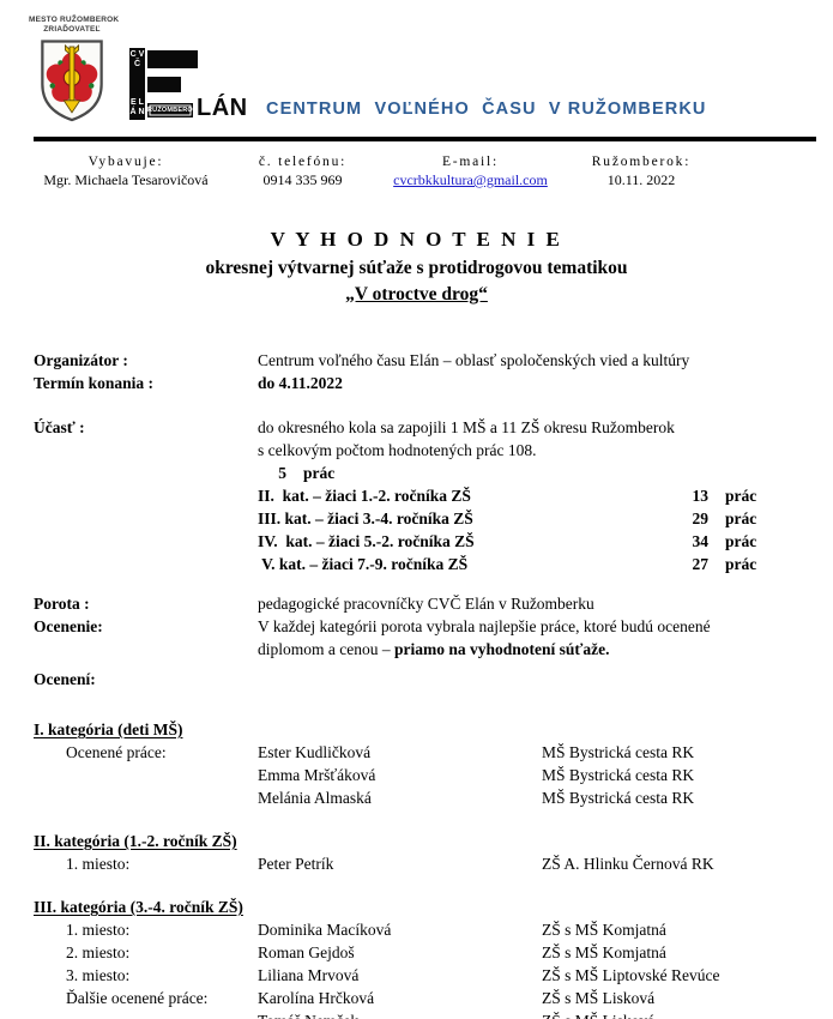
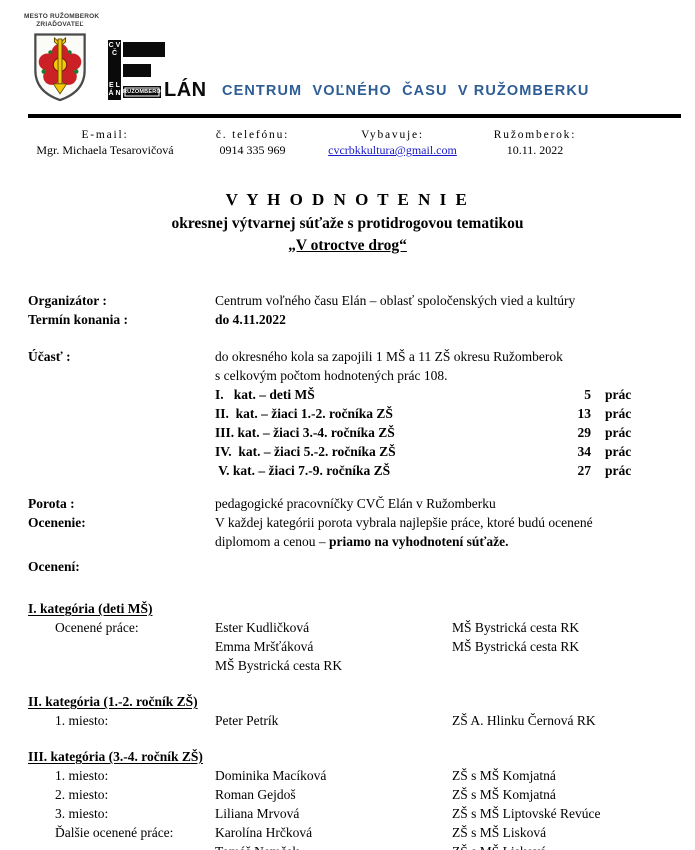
  LÁN
  CENTRUM VOĽNÉHO ČASU V RUŽOMBERKU
- Vybavuje:
+ E-mail:
  Mgr. Michaela Tesarovičová
  č. telefónu:
  0914 335 969
- E-mail:
+ Vybavuje:
  cvcrbkkultura@gmail.com
  Ružomberok:
  10.11. 2022
  V Y H O D N O T E N I E
  okresnej výtvarnej súťaže s protidrogovou tematikou
  „V otroctve drog“
  Organizátor :
  Centrum voľného času Elán – oblasť spoločenských vied a kultúry
  Termín konania :
  do 4.11.2022
  Účasť :
  do okresného kola sa zapojili 1 MŠ a 11 ZŠ okresu Ružomberok
  s celkovým počtom hodnotených prác 108.
+ I. kat. – deti MŠ
  5
  prác
  II. kat. – žiaci 1.-2. ročníka ZŠ
  13
  prác
  III. kat. – žiaci 3.-4. ročníka ZŠ
  29
  prác
  IV. kat. – žiaci 5.-2. ročníka ZŠ
  34
  prác
  V. kat. – žiaci 7.-9. ročníka ZŠ
  27
  prác
  Porota :
  pedagogické pracovníčky CVČ Elán v Ružomberku
  Ocenenie:
  V každej kategórii porota vybrala najlepšie práce, ktoré budú ocenené
  diplomom a cenou – priamo na vyhodnotení súťaže.
  Ocenení:
  I. kategória (deti MŠ)
  Ocenené práce:
  Ester Kudličková
  MŠ Bystrická cesta RK
  Emma Mršťáková
  MŠ Bystrická cesta RK
- Melánia Almaská
  MŠ Bystrická cesta RK
  II. kategória (1.-2. ročník ZŠ)
  1. miesto:
  Peter Petrík
  ZŠ A. Hlinku Černová RK
  III. kategória (3.-4. ročník ZŠ)
  1. miesto:
  Dominika Macíková
  ZŠ s MŠ Komjatná
  2. miesto:
  Roman Gejdoš
  ZŠ s MŠ Komjatná
  3. miesto:
  Liliana Mrvová
  ZŠ s MŠ Liptovské Revúce
  Ďalšie ocenené práce:
  Karolína Hrčková
  ZŠ s MŠ Lisková
